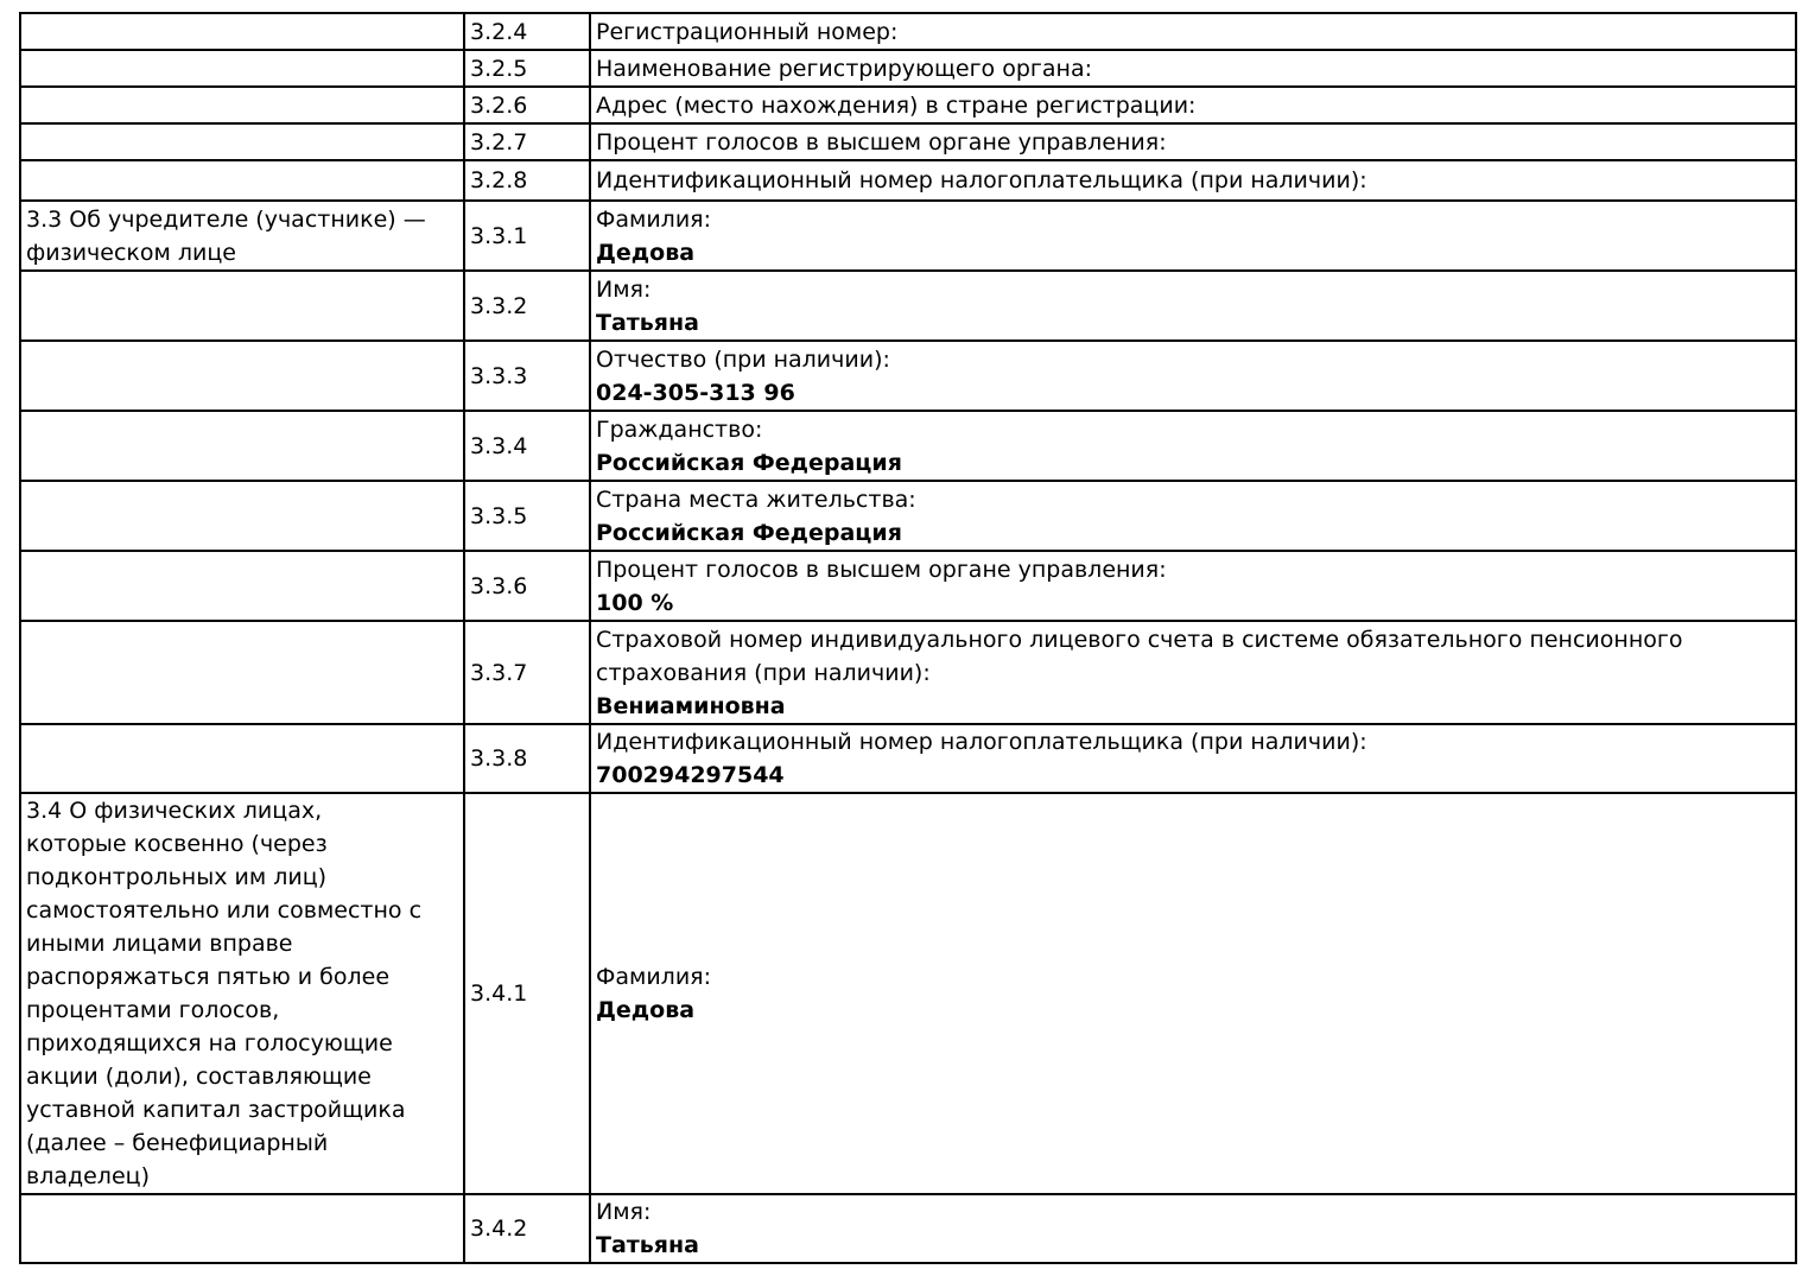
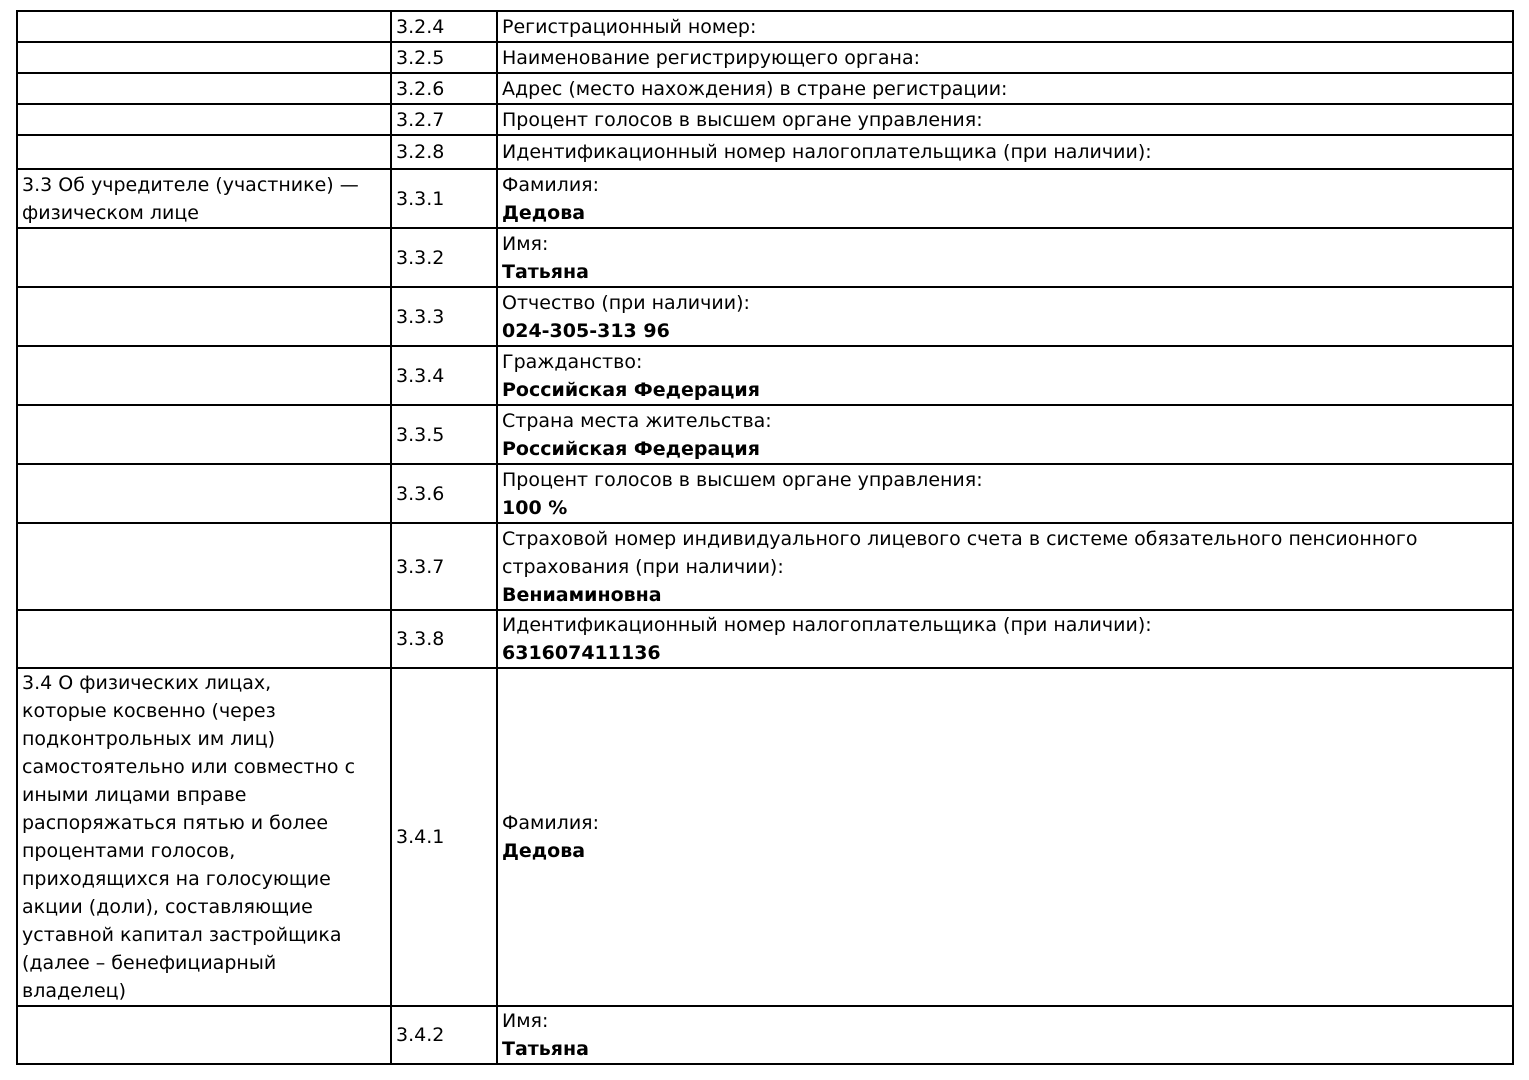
  	3.2.4	Регистрационный номер:
  	3.2.5	Наименование регистрирующего органа:
  	3.2.6	Адрес (место нахождения) в стране регистрации:
  	3.2.7	Процент голосов в высшем органе управления:
  	3.2.8	Идентификационный номер налогоплательщика (при наличии):
  3.3 Об учредителе (участнике) — физическом лице	3.3.1	Фамилия:Дедова
  	3.3.2	Имя:Татьяна
  	3.3.3	Отчество (при наличии):024-305-313 96
  	3.3.4	Гражданство:Российская Федерация
  	3.3.5	Страна места жительства:Российская Федерация
  	3.3.6	Процент голосов в высшем органе управления:100 %
  	3.3.7	Страховой номер индивидуального лицевого счета в системе обязательного пенсионного страхования (при наличии):Вениаминовна
- 	3.3.8	Идентификационный номер налогоплательщика (при наличии):700294297544
+ 	3.3.8	Идентификационный номер налогоплательщика (при наличии):631607411136
  3.4 О физических лицах, которые косвенно (через подконтрольных им лиц) самостоятельно или совместно с иными лицами вправе распоряжаться пятью и более процентами голосов, приходящихся на голосующие акции (доли), составляющие уставной капитал застройщика (далее – бенефициарный владелец)	3.4.1	Фамилия:Дедова
  	3.4.2	Имя:Татьяна
